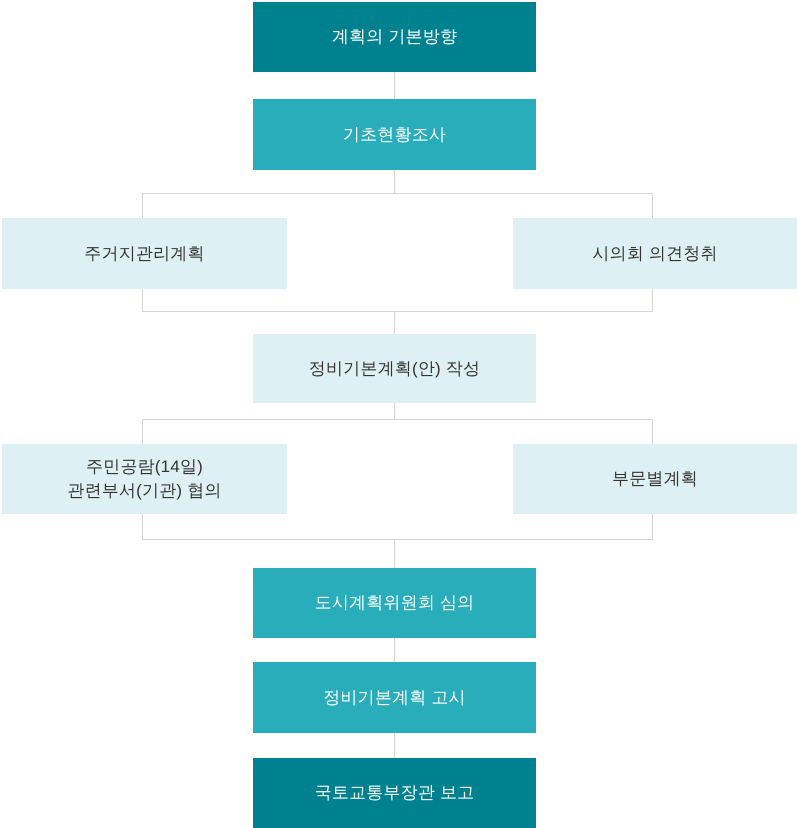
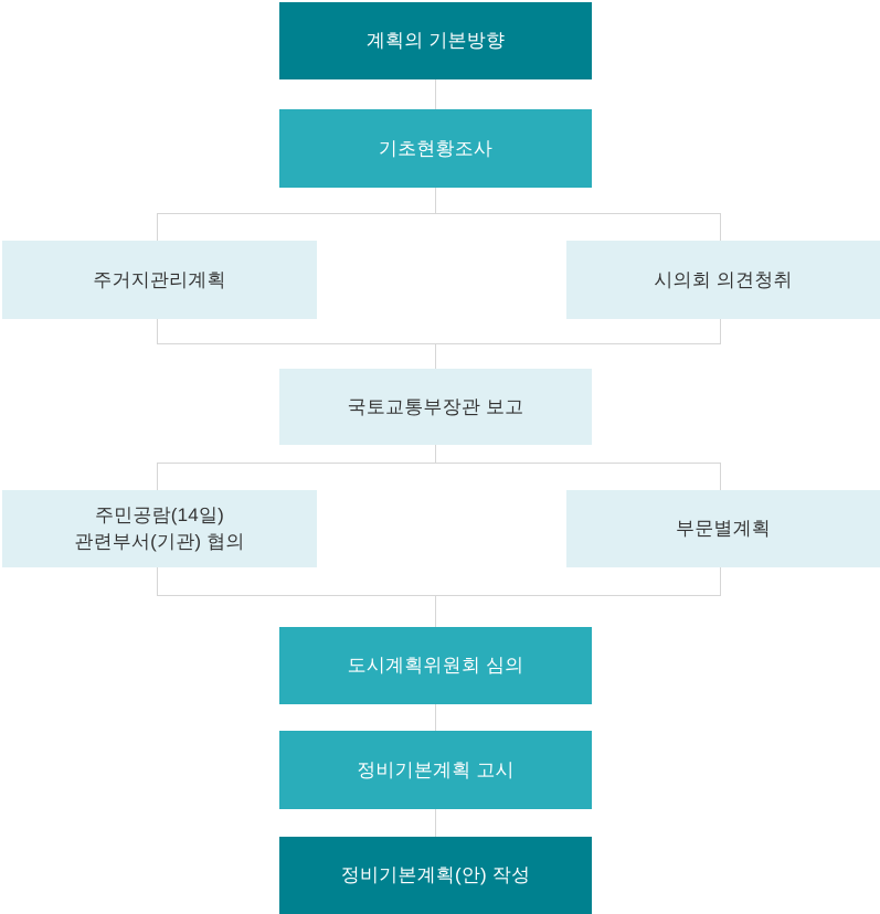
  계획의 기본방향
  기초현황조사
  주거지관리계획
  시의회 의견청취
- 정비기본계획(안) 작성
+ 국토교통부장관 보고
  주민공람(14일)
  관련부서(기관) 협의
  부문별계획
  도시계획위원회 심의
  정비기본계획 고시
- 국토교통부장관 보고
+ 정비기본계획(안) 작성
